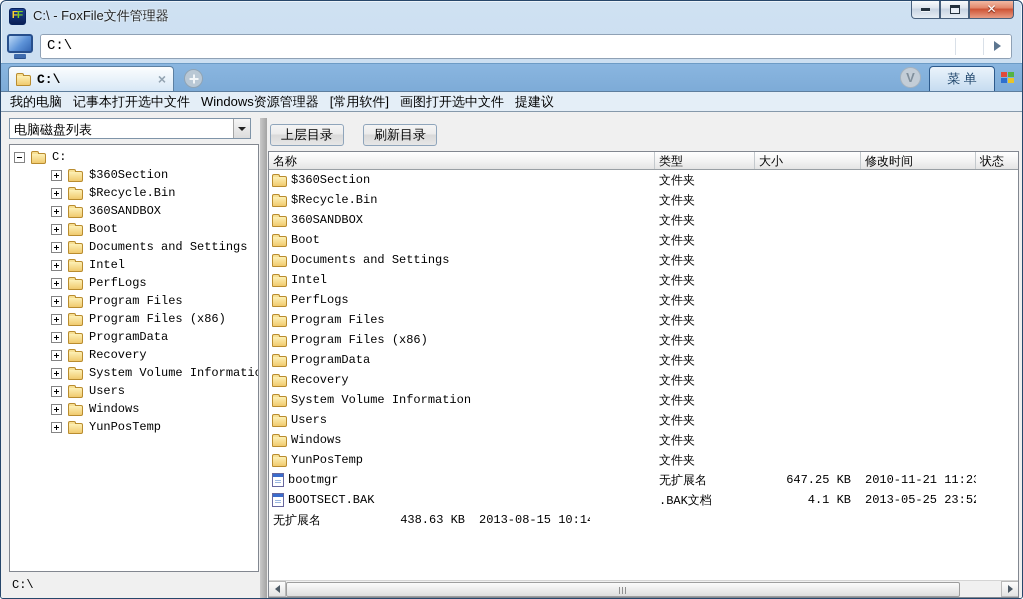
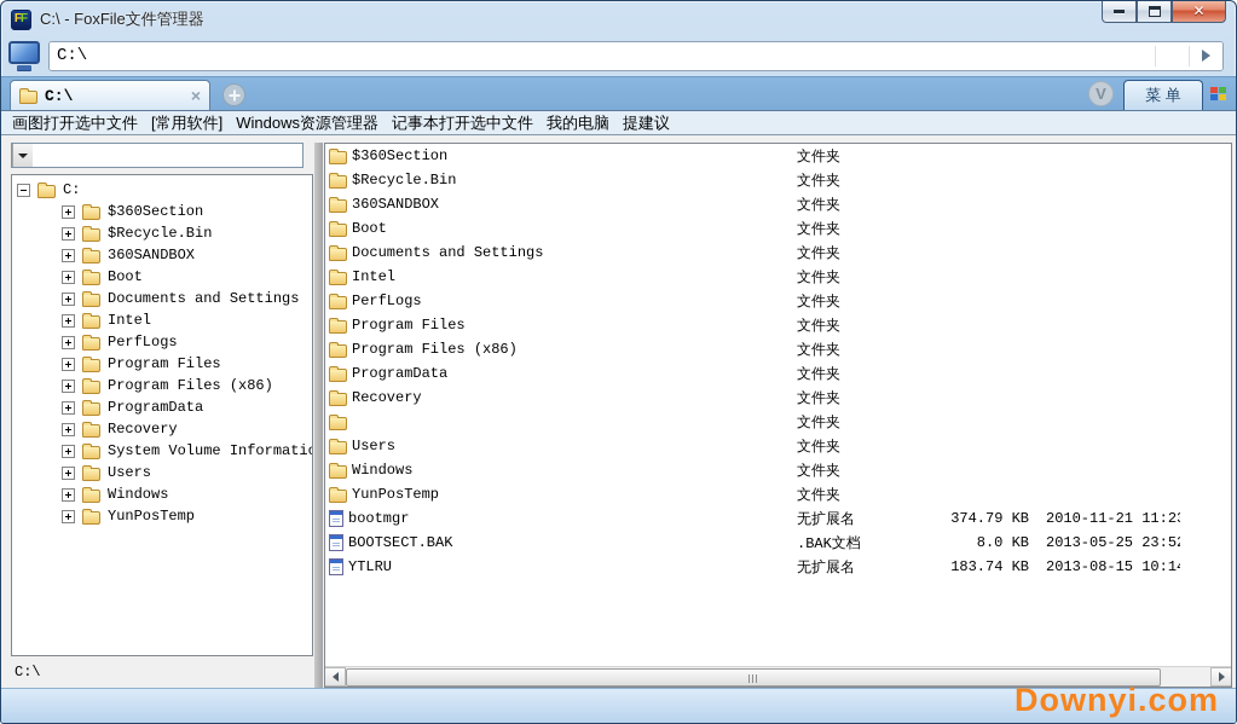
  F
  F
  C:\ - FoxFile文件管理器
  ✕
  C:\
  C:\
  ×
  V
  菜 单
- 我的电脑
+ 画图打开选中文件
- 记事本打开选中文件
+ [常用软件]
  Windows资源管理器
- [常用软件]
+ 记事本打开选中文件
- 画图打开选中文件
+ 我的电脑
  提建议
- 电脑磁盘列表
  C:
  $360Section
  $Recycle.Bin
  360SANDBOX
  Boot
  Documents and Settings
  Intel
  PerfLogs
  Program Files
  Program Files (x86)
  ProgramData
  Recovery
  System Volume Informati
  Users
  Windows
  YunPosTemp
  C:\
- 上层目录
- 刷新目录
- 名称
- 类型
- 大小
- 修改时间
- 状态
  $360Section
  文件夹
  $Recycle.Bin
  文件夹
  360SANDBOX
  文件夹
  Boot
  文件夹
  Documents and Settings
  文件夹
  Intel
  文件夹
  PerfLogs
  文件夹
  Program Files
  文件夹
  Program Files (x86)
  文件夹
  ProgramData
  文件夹
  Recovery
  文件夹
- System Volume Information
  文件夹
  Users
  文件夹
  Windows
  文件夹
  YunPosTemp
  文件夹
  bootmgr
  无扩展名
- 647.25 KB
+ 374.79 KB
  2010-11-21 11:2
  BOOTSECT.BAK
  .BAK文档
- 4.1 KB
+ 8.0 KB
  2013-05-25 23:5
+ YTLRU
  无扩展名
- 438.63 KB
+ 183.74 KB
  2013-08-15 10:1
+ Downyi.com
